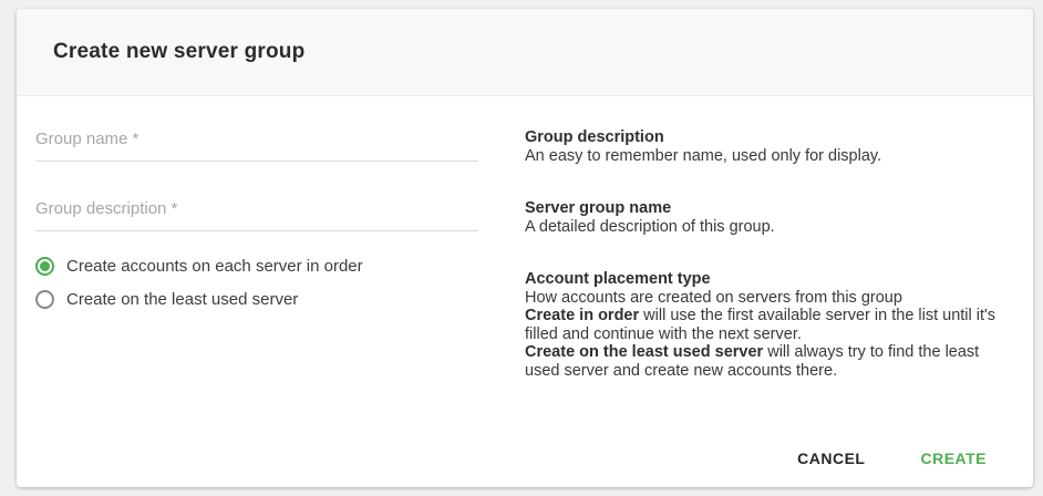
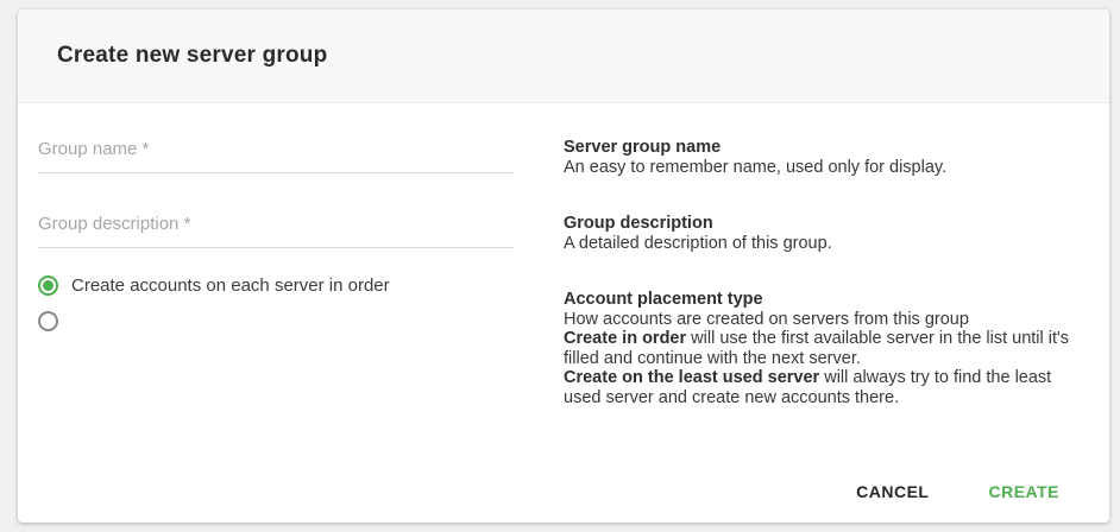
  Create new server group
  Group name *
  Group description *
  Create accounts on each server in order
- Create on the least used server
- Group description
+ Server group name
  An easy to remember name, used only for display.
- Server group name
+ Group description
  A detailed description of this group.
  Account placement type
  How accounts are created on servers from this group
  Create in order will use the first available server in the list until it's
  filled and continue with the next server.
  Create on the least used server will always try to find the least
  used server and create new accounts there.
  CANCEL
  CREATE
